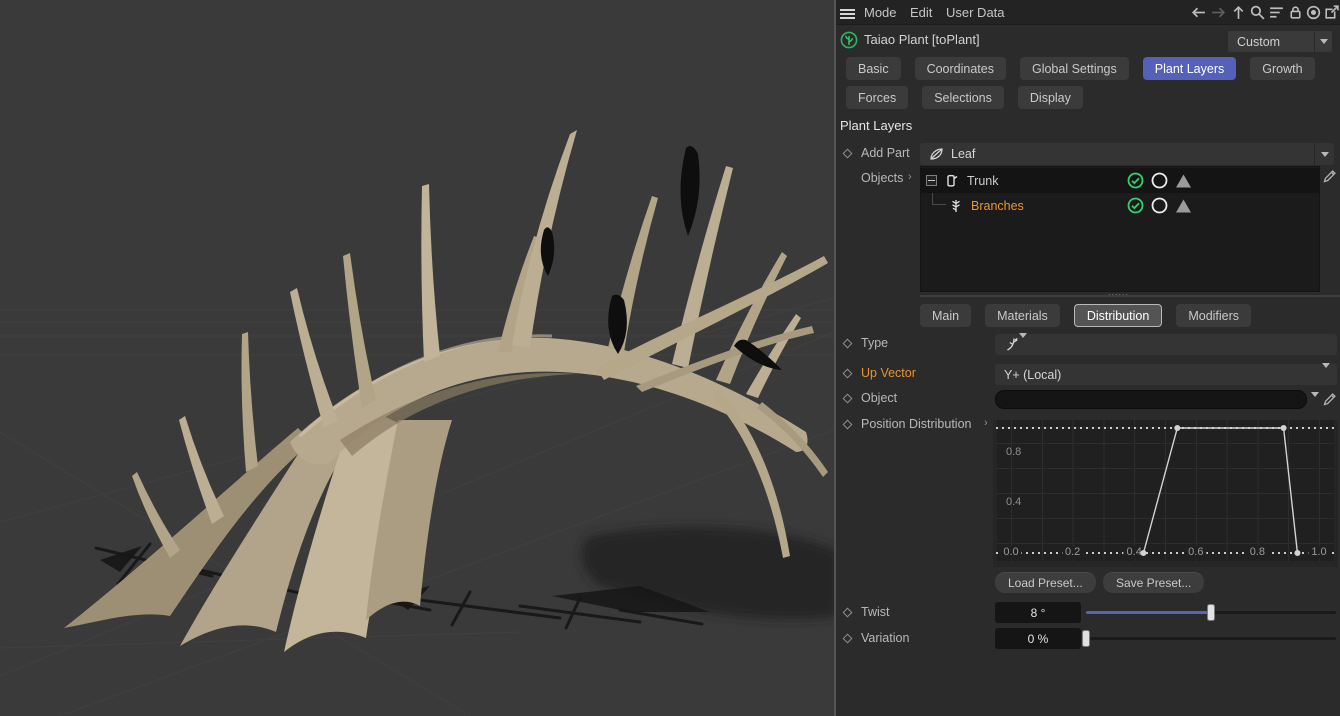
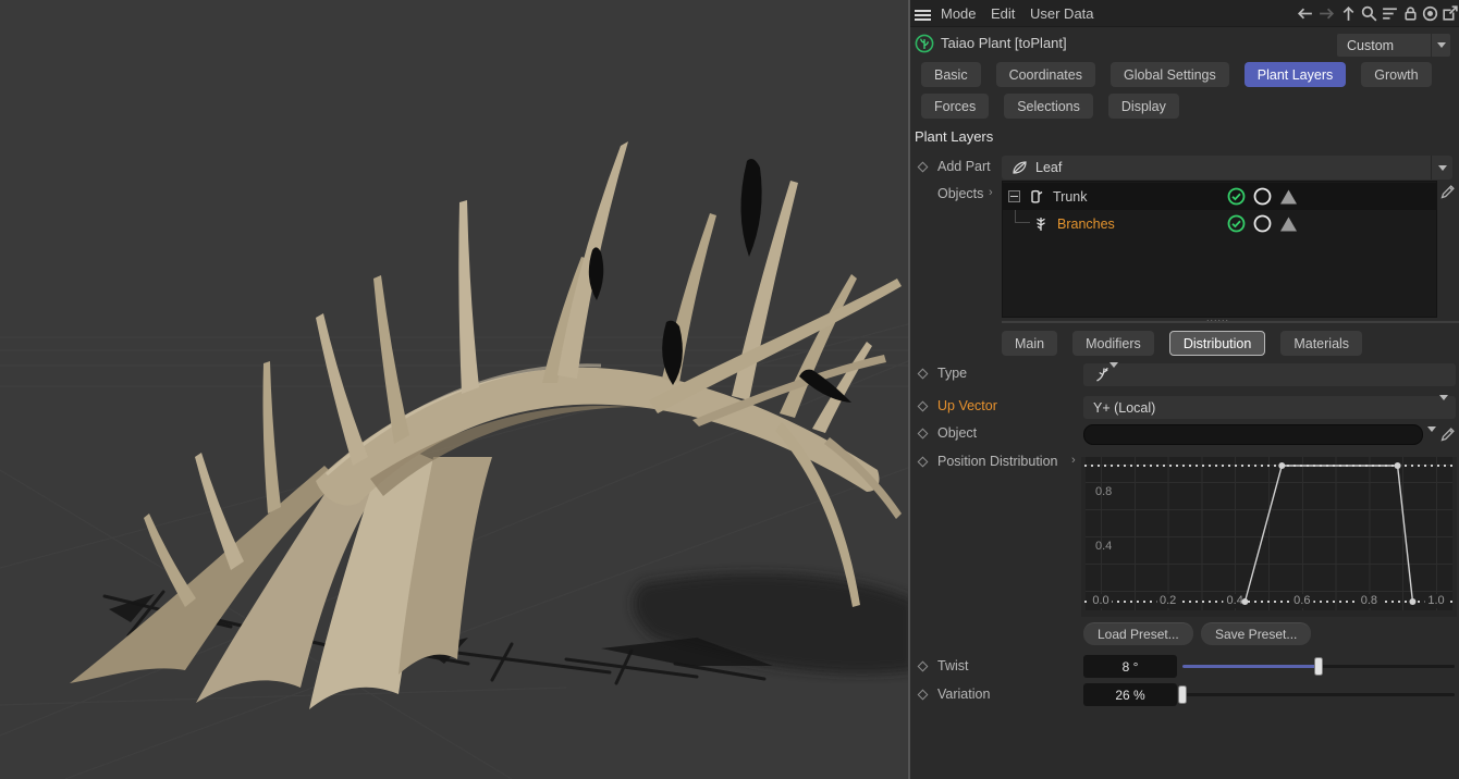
  Mode
  Edit
  User Data
  Taiao Plant [toPlant]
  Custom
  Basic
  Coordinates
  Global Settings
  Plant Layers
  Growth
  Forces
  Selections
  Display
  Plant Layers
  Add Part
  Leaf
  Objects
  ›
  Trunk
  Branches
  ......
  Main
- Materials
+ Modifiers
  Distribution
- Modifiers
+ Materials
  Type
  Up Vector
  Y+ (Local)
  Object
  Position Distribution
  ›
  0.8
  0.4
  0.0
  0.2
  0.4
  0.6
  0.8
  1.0
  Load Preset...
  Save Preset...
  Twist
  8 °
  Variation
- 0 %
+ 26 %
